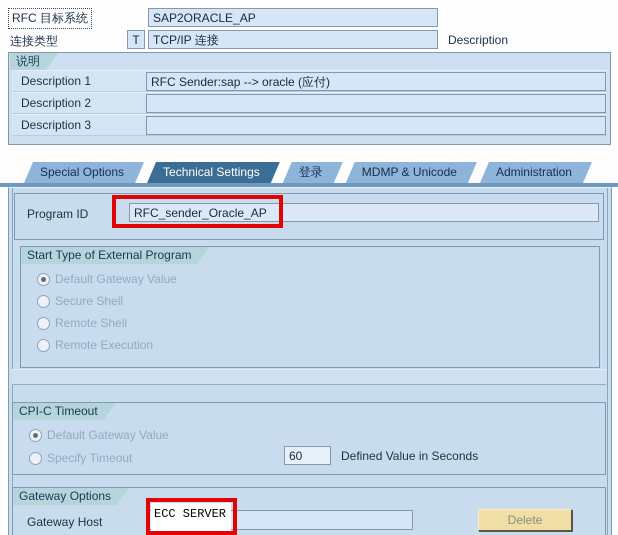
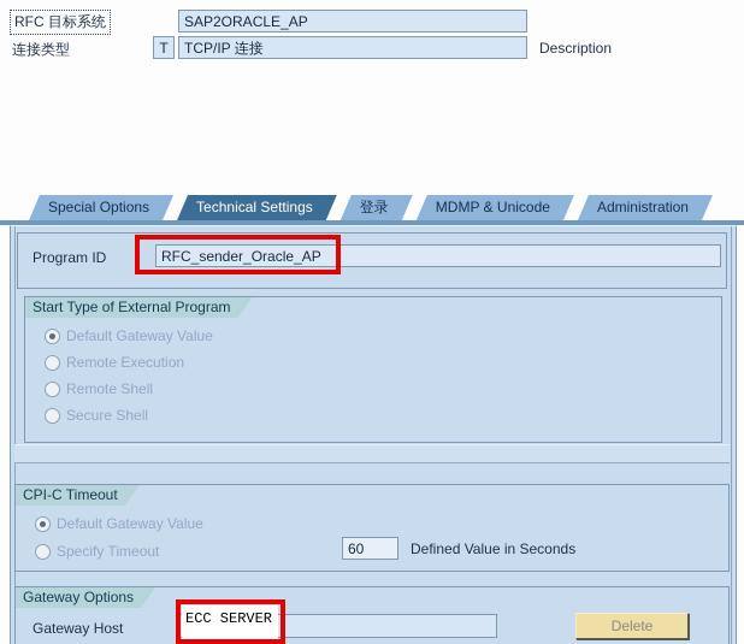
  RFC 目标系统
  SAP2ORACLE_AP
  连接类型
  T
  TCP/IP 连接
  Description
- 说明
- Description 1
- RFC Sender:sap --> oracle (应付)
- Description 2
- Description 3
  Special Options
  Technical Settings
  登录
  MDMP & Unicode
  Administration
  Program ID
  RFC_sender_Oracle_AP
  Start Type of External Program
  Default Gateway Value
- Secure Shell
+ Remote Execution
  Remote Shell
- Remote Execution
+ Secure Shell
  CPI-C Timeout
  Default Gateway Value
  Specify Timeout
  60
  Defined Value in Seconds
  Gateway Options
  Gateway Host
  ECC SERVER
  Delete
